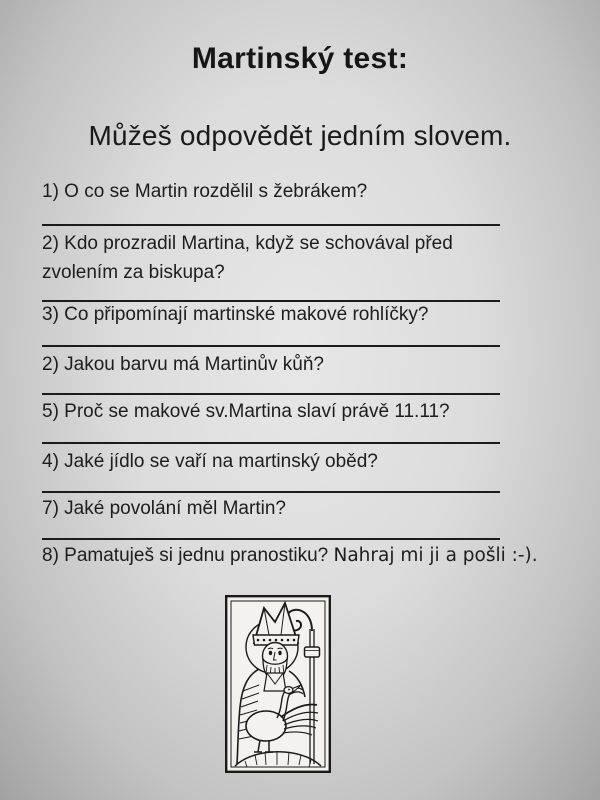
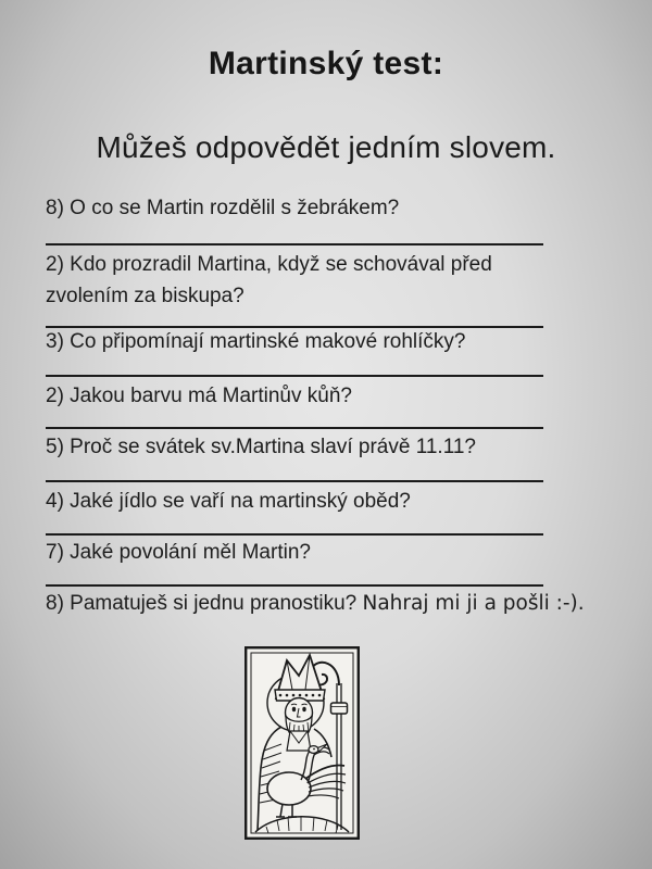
  Martinský test:
  Můžeš odpovědět jedním slovem.
- 1) O co se Martin rozdělil s žebrákem?
+ 8) O co se Martin rozdělil s žebrákem?
  2) Kdo prozradil Martina, když se schovával před
  zvolením za biskupa?
  3) Co připomínají martinské makové rohlíčky?
  2) Jakou barvu má Martinův kůň?
- 5) Proč se makové sv.Martina slaví právě 11.11?
+ 5) Proč se svátek sv.Martina slaví právě 11.11?
  4) Jaké jídlo se vaří na martinský oběd?
  7) Jaké povolání měl Martin?
  8) Pamatuješ si jednu pranostiku? Nahraj mi ji a pošli :-).
